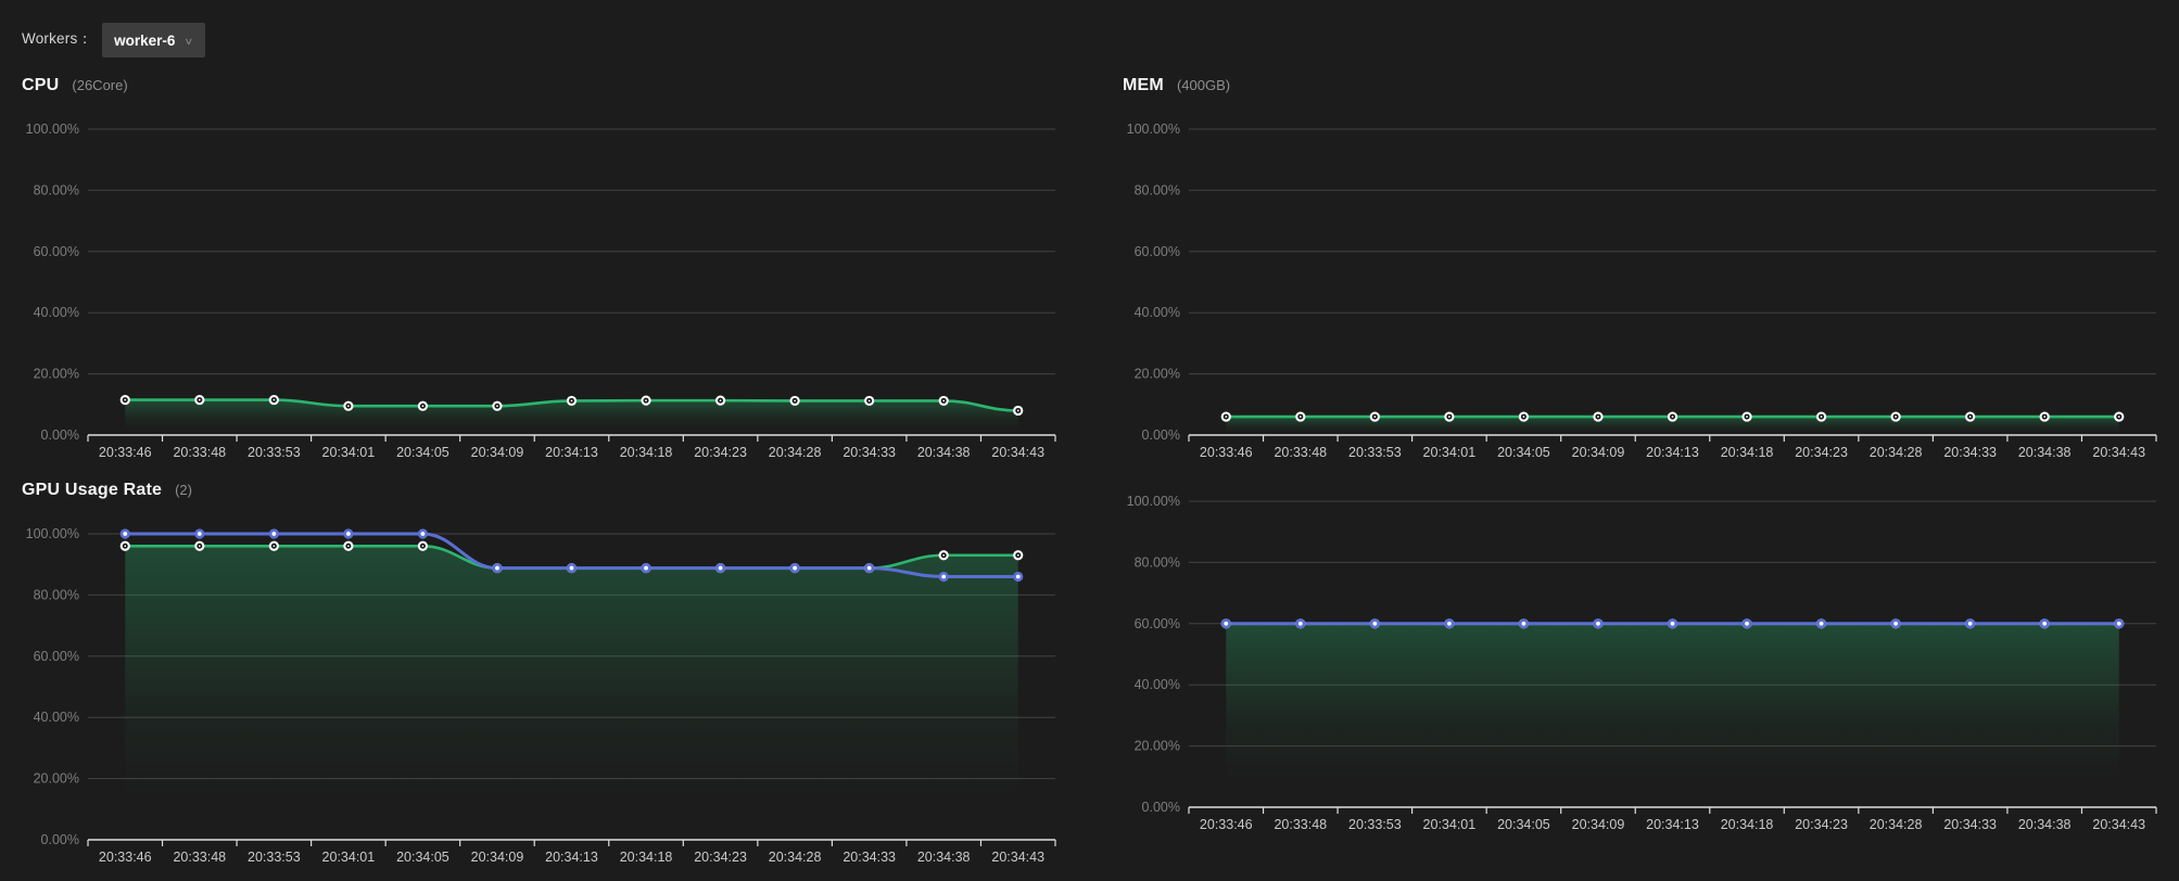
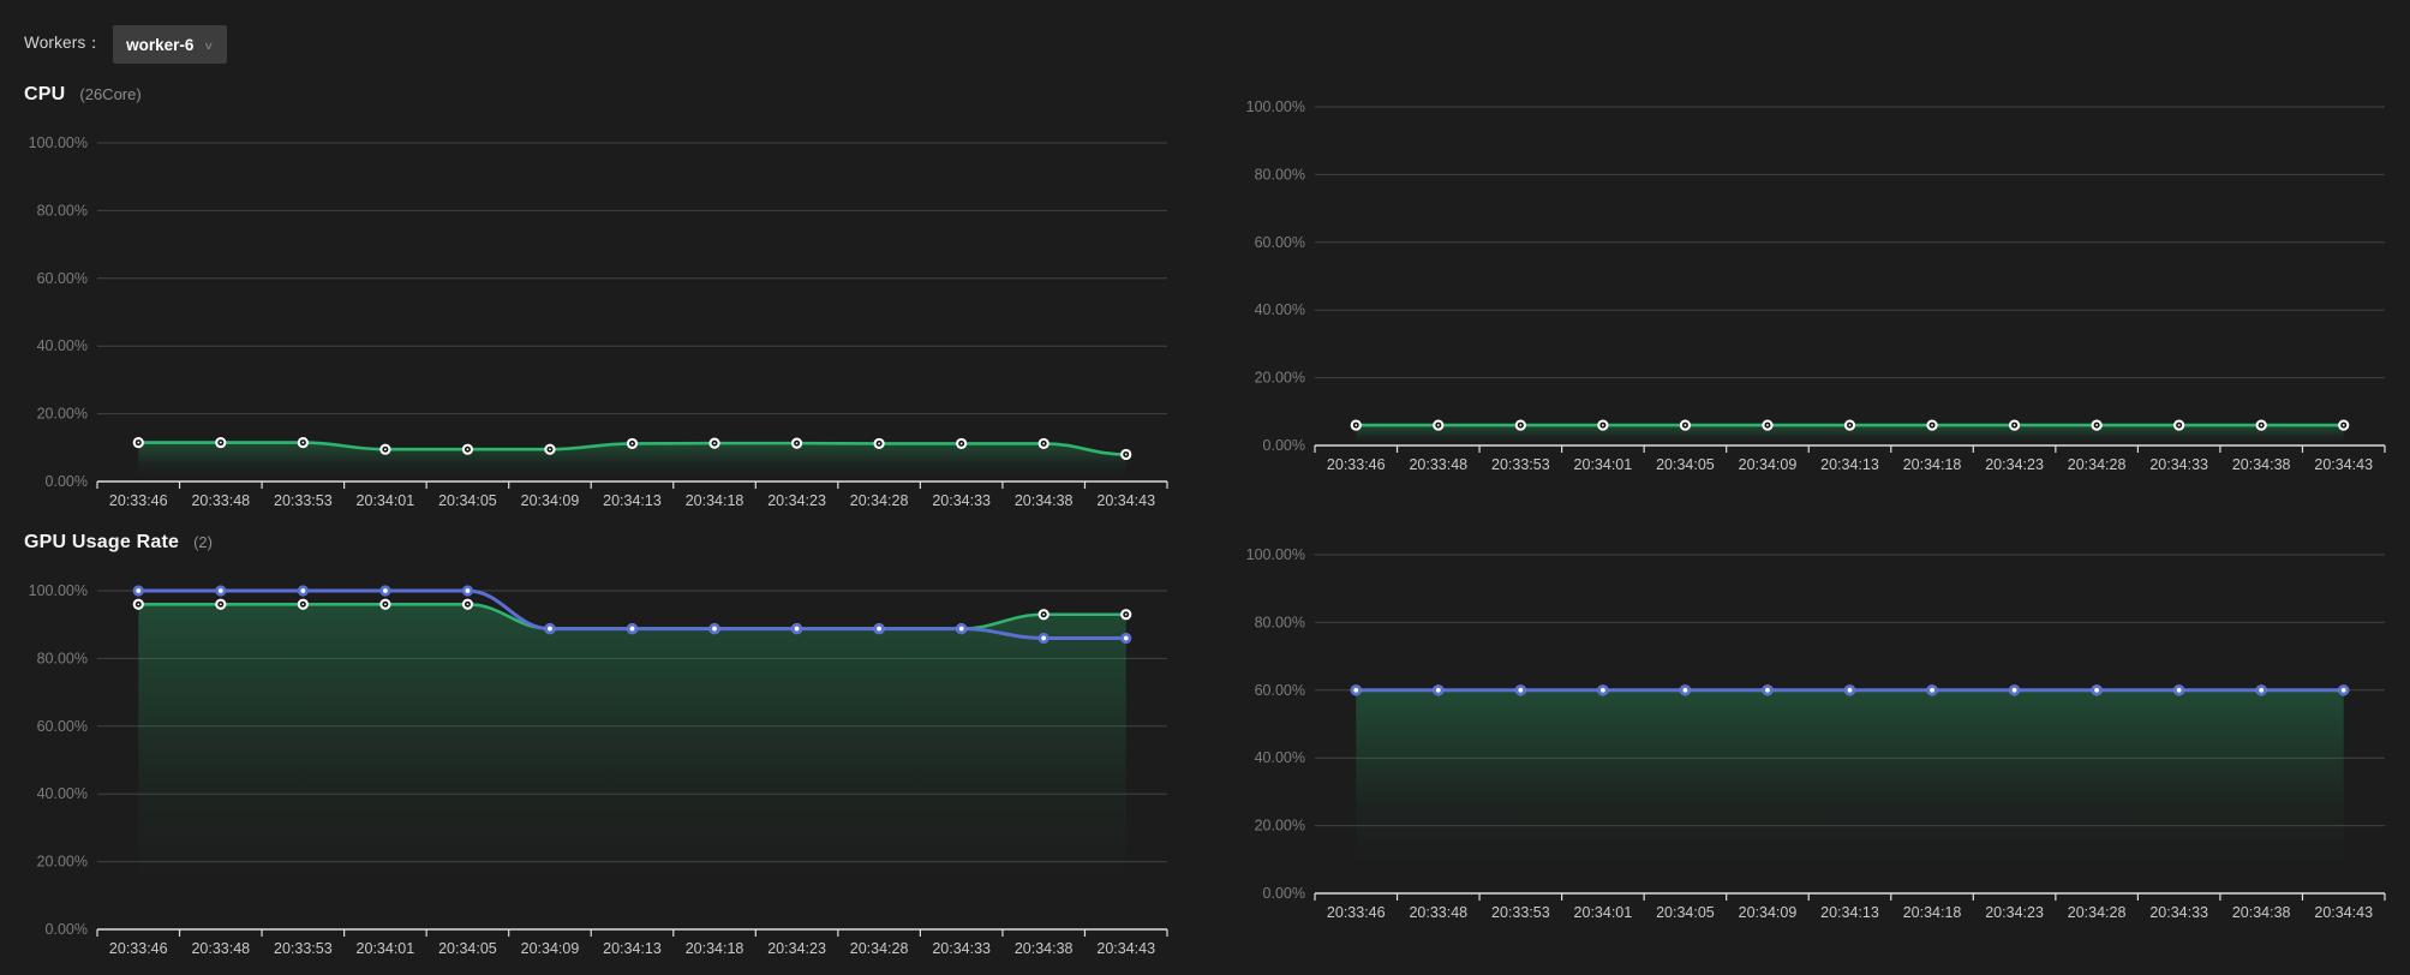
  Workers：
  worker-6
  ∨
  CPU
  (26Core)
  100.00%
  80.00%
  60.00%
  40.00%
  20.00%
  0.00%
  20:33:46
  20:33:48
  20:33:53
  20:34:01
  20:34:05
  20:34:09
  20:34:13
  20:34:18
  20:34:23
  20:34:28
  20:34:33
  20:34:38
  20:34:43
- MEM
- (400GB)
  100.00%
  80.00%
  60.00%
  40.00%
  20.00%
  0.00%
  20:33:46
  20:33:48
  20:33:53
  20:34:01
  20:34:05
  20:34:09
  20:34:13
  20:34:18
  20:34:23
  20:34:28
  20:34:33
  20:34:38
  20:34:43
  GPU Usage Rate
  (2)
  100.00%
  80.00%
  60.00%
  40.00%
  20.00%
  0.00%
  20:33:46
  20:33:48
  20:33:53
  20:34:01
  20:34:05
  20:34:09
  20:34:13
  20:34:18
  20:34:23
  20:34:28
  20:34:33
  20:34:38
  20:34:43
  100.00%
  80.00%
  60.00%
  40.00%
  20.00%
  0.00%
  20:33:46
  20:33:48
  20:33:53
  20:34:01
  20:34:05
  20:34:09
  20:34:13
  20:34:18
  20:34:23
  20:34:28
  20:34:33
  20:34:38
  20:34:43
